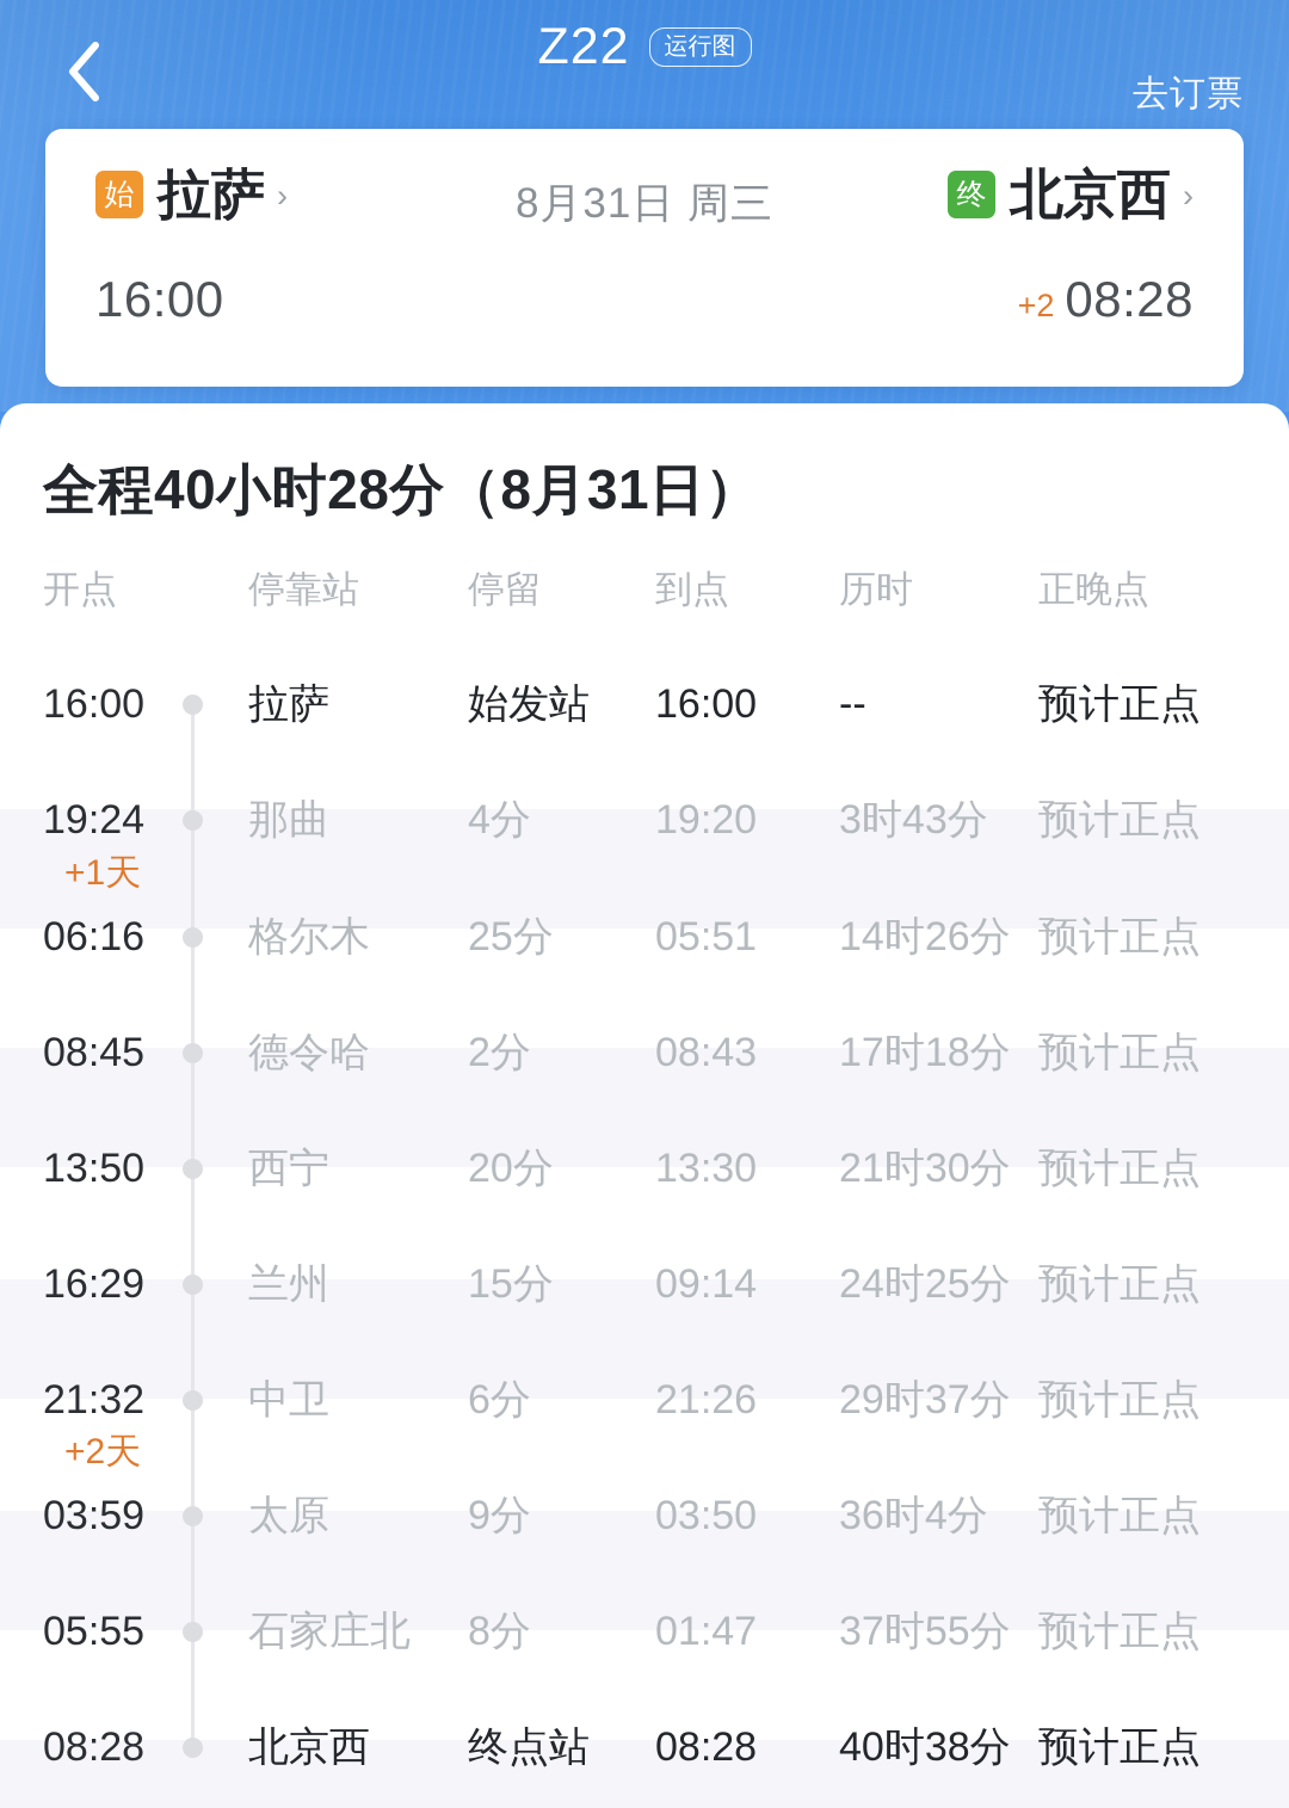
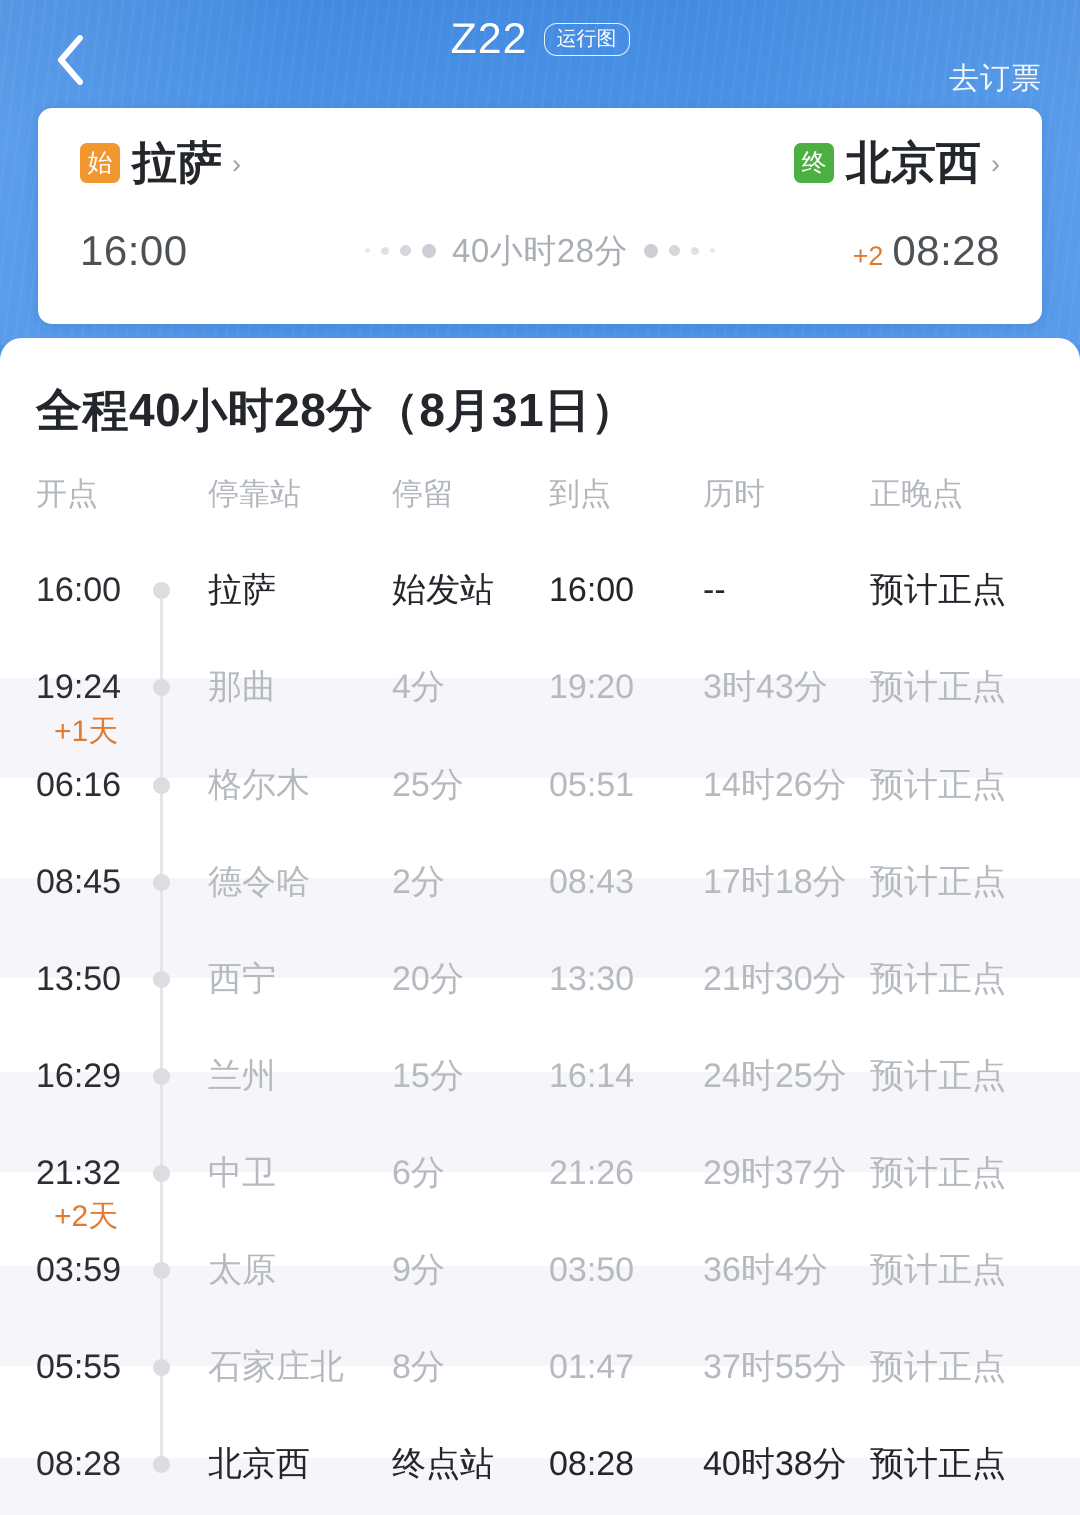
  Z22
  运行图
  去订票
  始
  拉萨
  ›
- 8月31日 周三
  终
  北京西
  ›
  16:00
+ 40小时28分
  +2
  08:28
  全程40小时28分（8月31日）
  开点
  停靠站
  停留
  到点
  历时
  正晚点
  16:00
  拉萨
  始发站
  16:00
  --
  预计正点
  19:24
  那曲
  4分
  19:20
  3时43分
  预计正点
  +1天
  06:16
  格尔木
  25分
  05:51
  14时26分
  预计正点
  08:45
  德令哈
  2分
  08:43
  17时18分
  预计正点
  13:50
  西宁
  20分
  13:30
  21时30分
  预计正点
  16:29
  兰州
  15分
- 09:14
+ 16:14
  24时25分
  预计正点
  21:32
  中卫
  6分
  21:26
  29时37分
  预计正点
  +2天
  03:59
  太原
  9分
  03:50
  36时4分
  预计正点
  05:55
  石家庄北
  8分
  01:47
  37时55分
  预计正点
  08:28
  北京西
  终点站
  08:28
  40时38分
  预计正点
